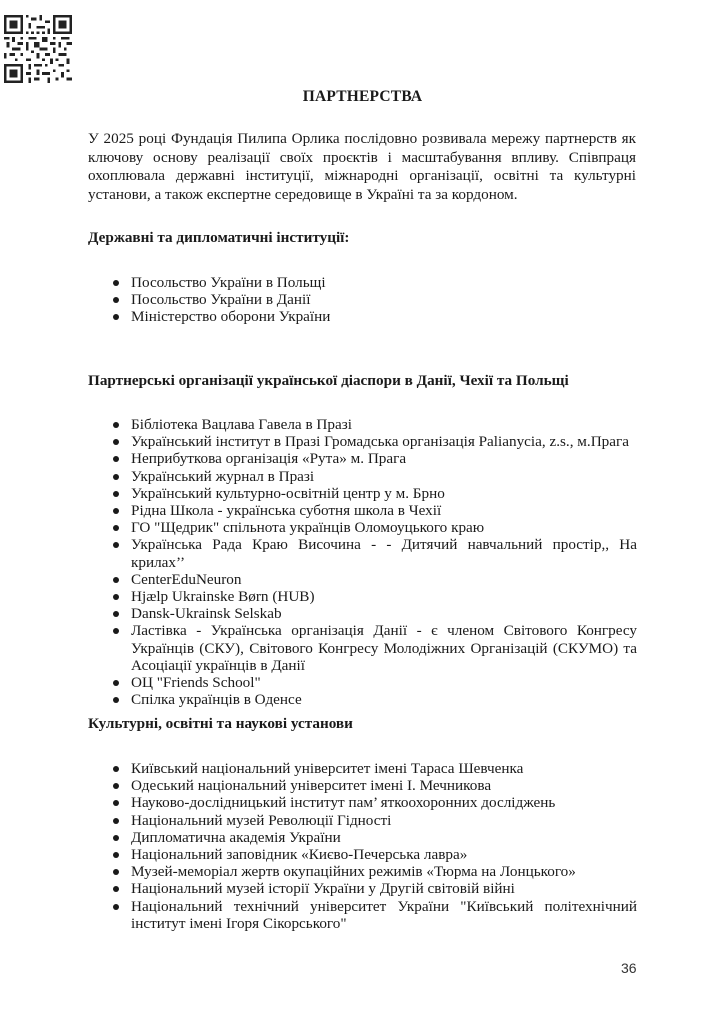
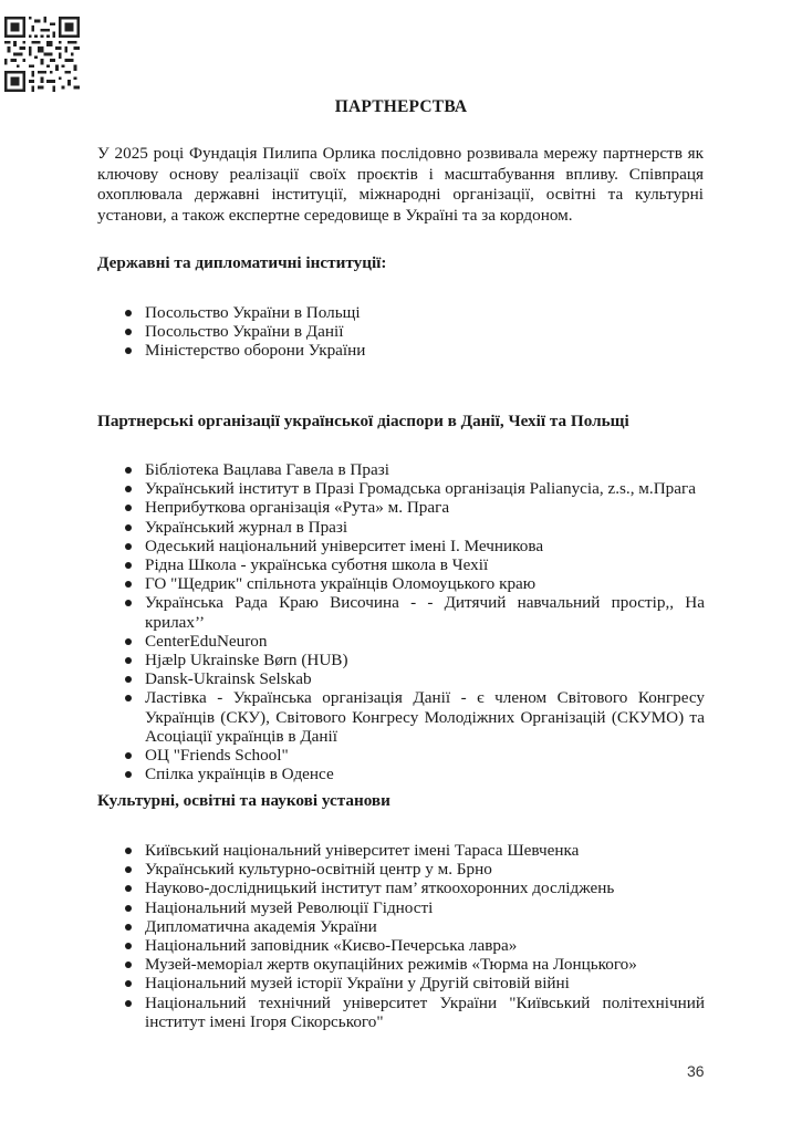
  ПАРТНЕРСТВА
  У 2025 році Фундація Пилипа Орлика послідовно розвивала мережу партнерств як ключову основу реалізації своїх проєктів і масштабування впливу. Співпраця охоплювала державні інституції, міжнародні організації, освітні та культурні установи, а також експертне середовище в Україні та за кордоном.
  Державні та дипломатичні інституції:
  Посольство України в Польщі
  Посольство України в Данії
  Міністерство оборони України
  Партнерські організації української діаспори в Данії, Чехії та Польщі
  Бібліотека Вацлава Гавела в Празі
  Український інститут в Празі Громадська організація Palianycia, z.s., м.Прага
  Неприбуткова організація «Рута» м. Прага
  Український журнал в Празі
- Український культурно-освітній центр у м. Брно
+ Одеський національний університет імені І. Мечникова
  Рідна Школа - українська суботня школа в Чехії
  ГО "Щедрик" спільнота українців Оломоуцького краю
  Українська Рада Краю Височина - - Дитячий навчальний простір,, На крилах’’
  CenterEduNeuron
  Hjælp Ukrainske Børn (HUB)
  Dansk-Ukrainsk Selskab
  Ластівка - Українська організація Данії - є членом Світового Конгресу Українців (СКУ), Світового Конгресу Молодіжних Організацій (СКУМО) та Асоціації українців в Данії
  ОЦ "Friends School"
  Спілка українців в Оденсе
  Культурні, освітні та наукові установи
  Київський національний університет імені Тараса Шевченка
- Одеський національний університет імені І. Мечникова
+ Український культурно-освітній центр у м. Брно
  Науково-дослідницький інститут пам’ яткоохоронних досліджень
  Національний музей Революції Гідності
  Дипломатична академія України
  Національний заповідник «Києво-Печерська лавра»
  Музей-меморіал жертв окупаційних режимів «Тюрма на Лонцького»
  Національний музей історії України у Другій світовій війні
  Національний технічний університет України "Київський політехнічний інститут імені Ігоря Сікорського"
  36
